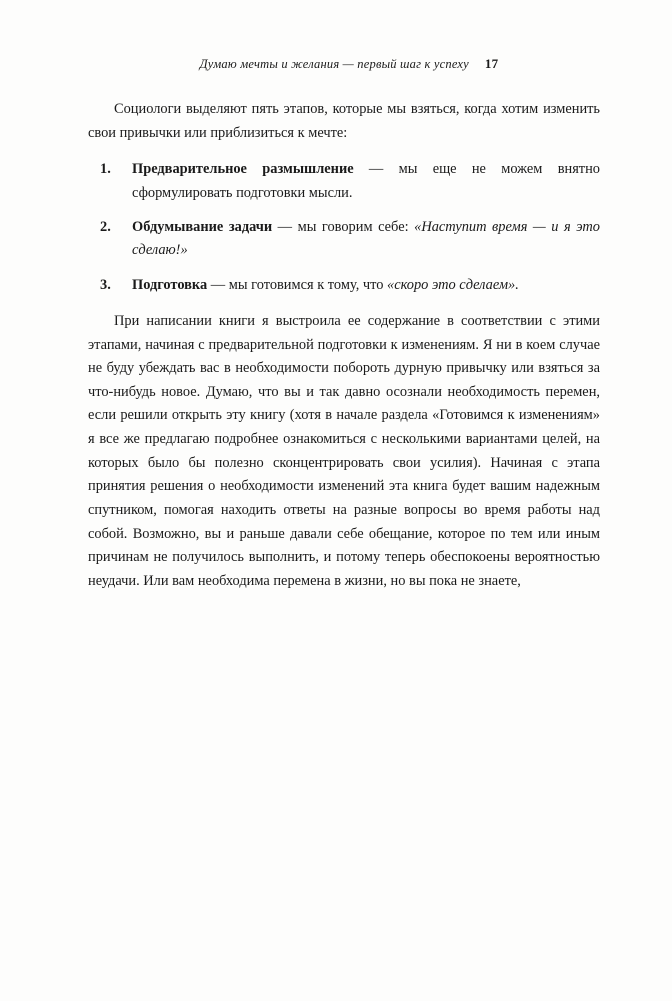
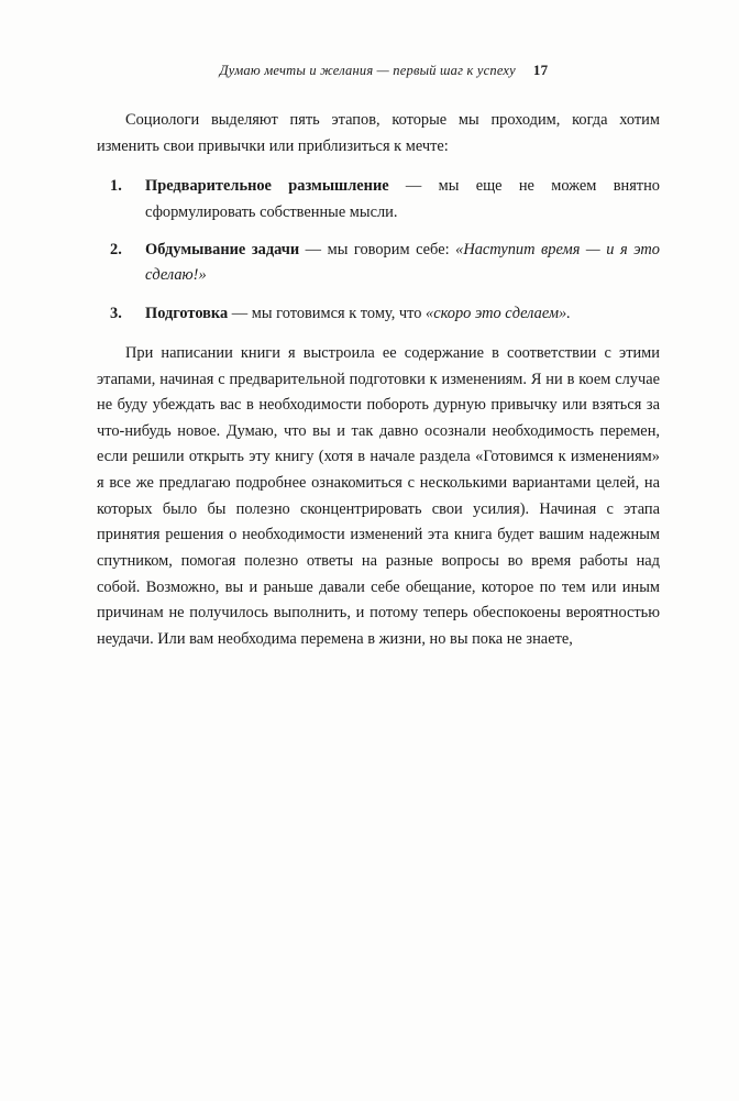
  Думаю мечты и желания — первый шаг к успеху 17
- Социологи выделяют пять этапов, которые мы взяться, когда хотим изменить свои привычки или приблизиться к мечте:
+ Социологи выделяют пять этапов, которые мы проходим, когда хотим изменить свои привычки или приблизиться к мечте:
  1.
- Предварительное размышление — мы еще не можем внятно сформулировать подготовки мысли.
+ Предварительное размышление — мы еще не можем внятно сформулировать собственные мысли.
  2.
  Обдумывание задачи — мы говорим себе: «Наступит время — и я это сделаю!»
  3.
  Подготовка — мы готовимся к тому, что «скоро это сделаем».
- При написании книги я выстроила ее содержание в соответствии с этими этапами, начиная с предварительной подготовки к изменениям. Я ни в коем случае не буду убеждать вас в необходимости побороть дурную привычку или взяться за что-нибудь новое. Думаю, что вы и так давно осознали необходимость перемен, если решили открыть эту книгу (хотя в начале раздела «Готовимся к изменениям» я все же предлагаю подробнее ознакомиться с несколькими вариантами целей, на которых было бы полезно сконцентрировать свои усилия). Начиная с этапа принятия решения о необходимости изменений эта книга будет вашим надежным спутником, помогая находить ответы на разные вопросы во время работы над собой. Возможно, вы и раньше давали себе обещание, которое по тем или иным причинам не получилось выполнить, и потому теперь обеспокоены вероятностью неудачи. Или вам необходима перемена в жизни, но вы пока не знаете,
+ При написании книги я выстроила ее содержание в соответствии с этими этапами, начиная с предварительной подготовки к изменениям. Я ни в коем случае не буду убеждать вас в необходимости побороть дурную привычку или взяться за что-нибудь новое. Думаю, что вы и так давно осознали необходимость перемен, если решили открыть эту книгу (хотя в начале раздела «Готовимся к изменениям» я все же предлагаю подробнее ознакомиться с несколькими вариантами целей, на которых было бы полезно сконцентрировать свои усилия). Начиная с этапа принятия решения о необходимости изменений эта книга будет вашим надежным спутником, помогая полезно ответы на разные вопросы во время работы над собой. Возможно, вы и раньше давали себе обещание, которое по тем или иным причинам не получилось выполнить, и потому теперь обеспокоены вероятностью неудачи. Или вам необходима перемена в жизни, но вы пока не знаете,
